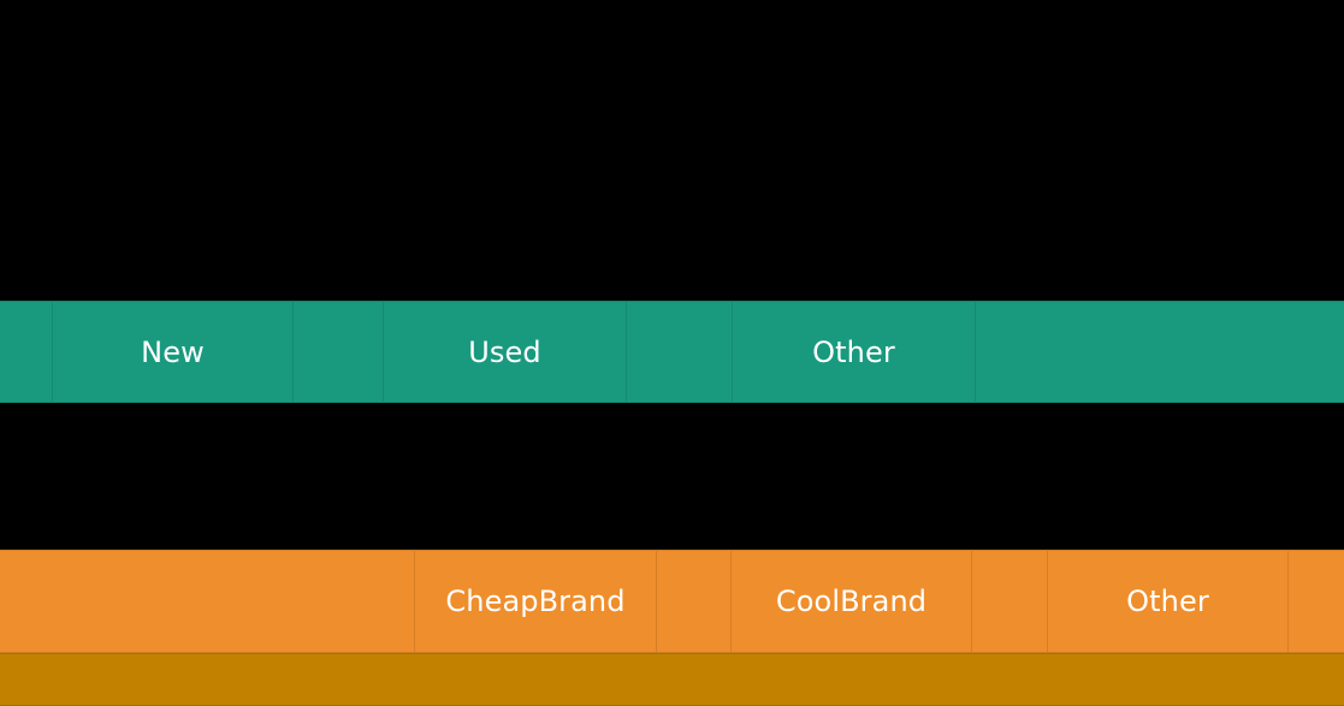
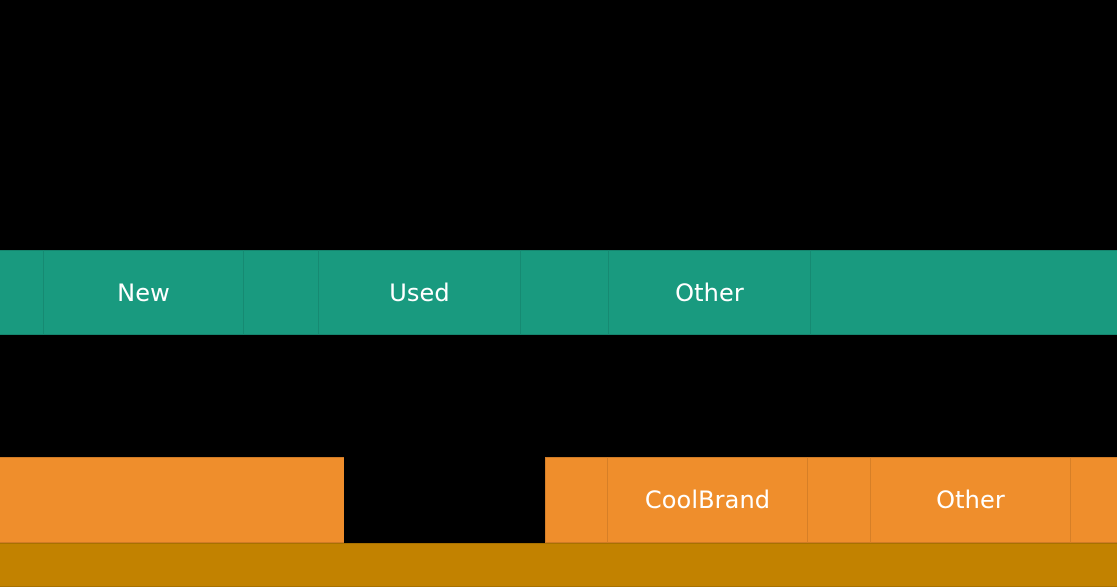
  New
  Used
  Other
- CheapBrand
  CoolBrand
  Other
